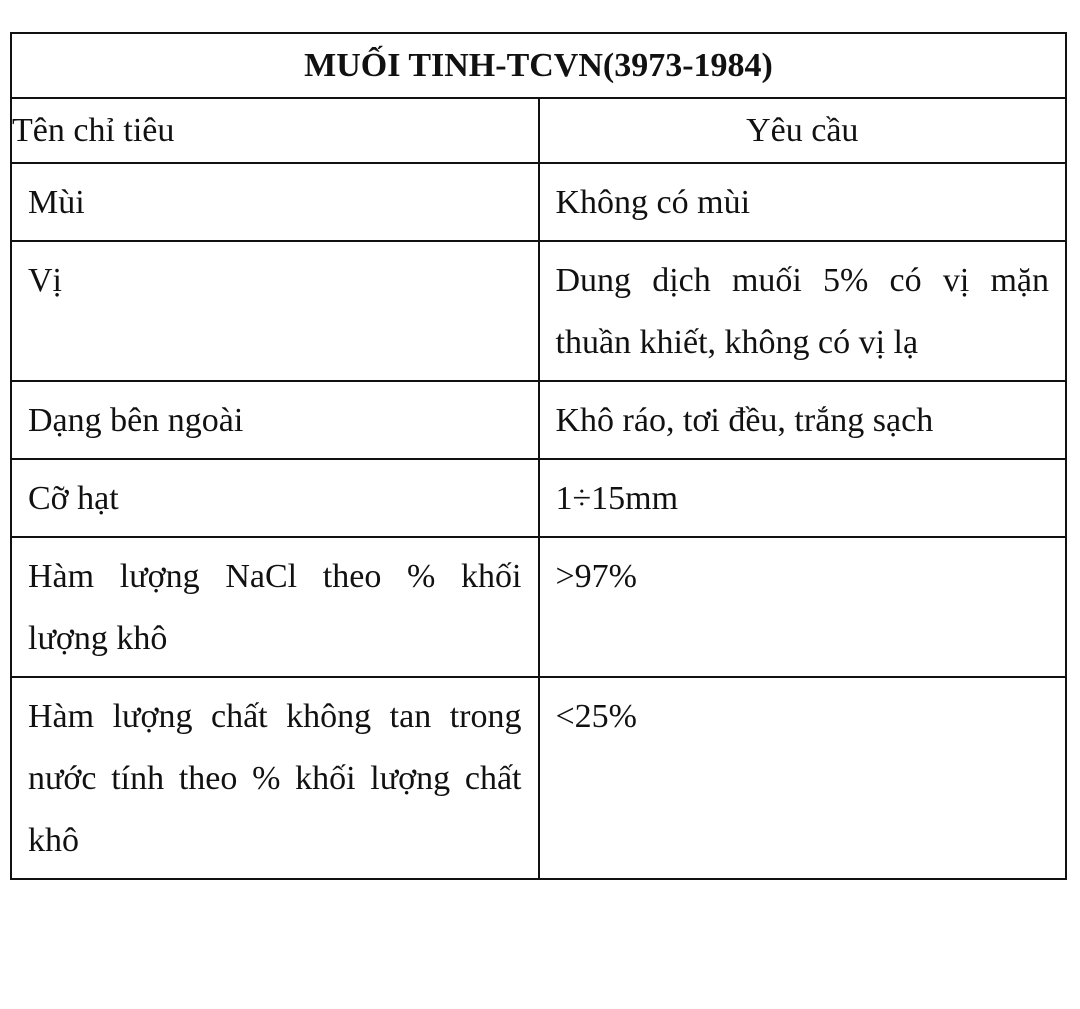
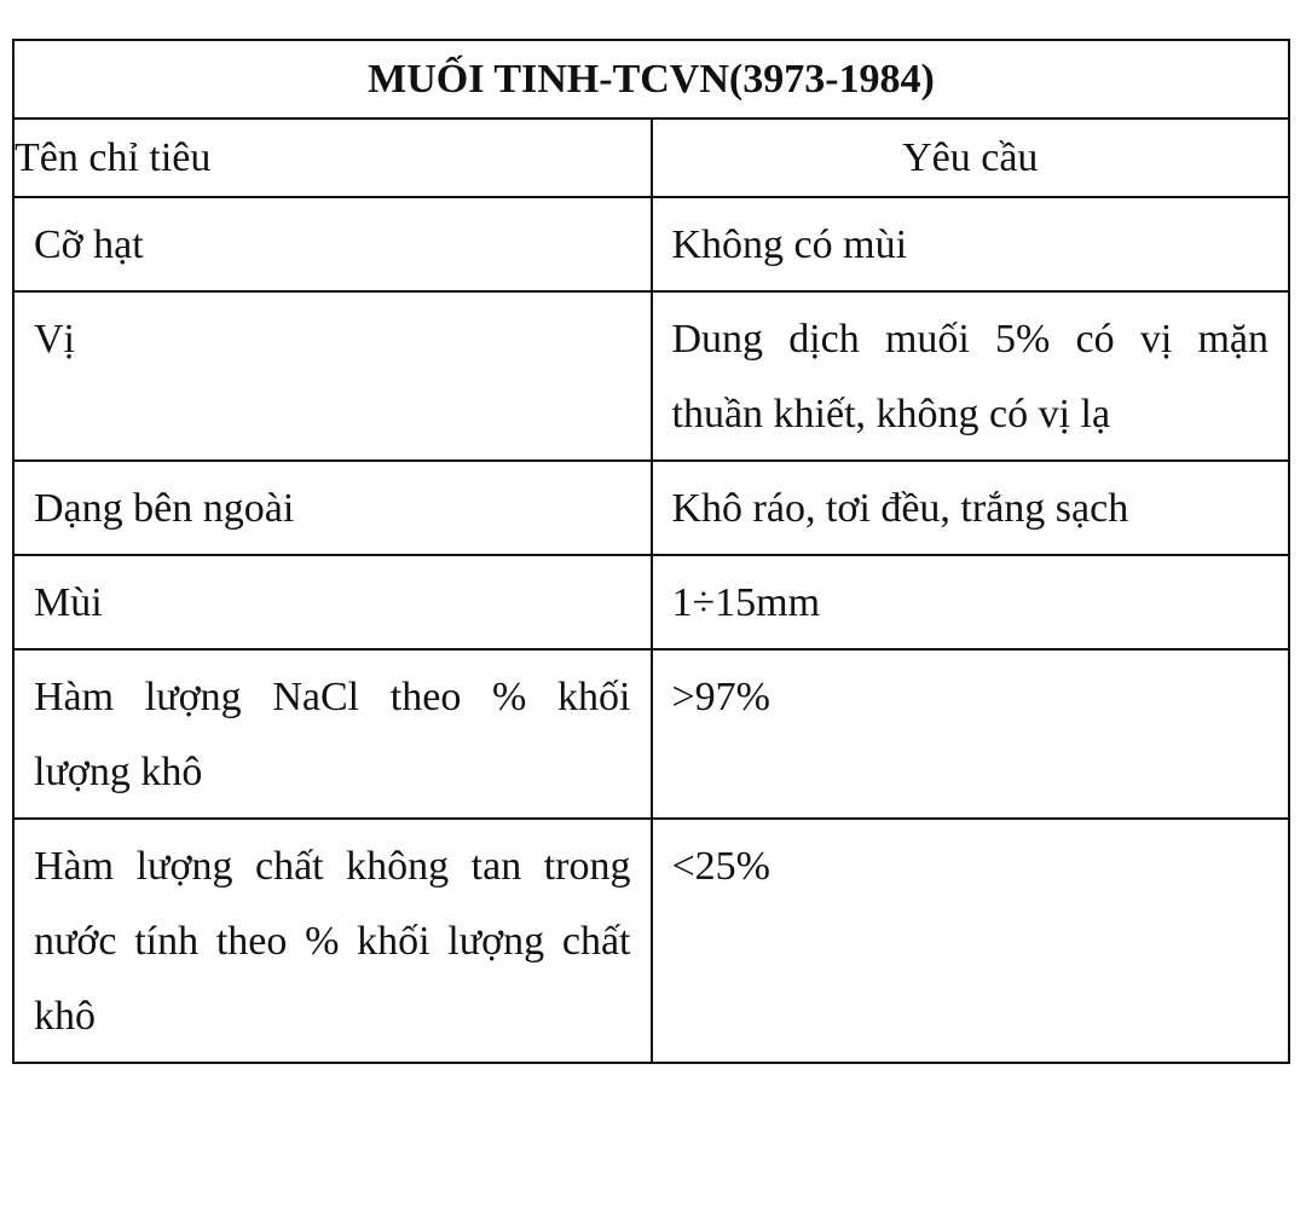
  MUỐI TINH-TCVN(3973-1984)
  Tên chỉ tiêu	Yêu cầu
- Mùi	Không có mùi
+ Cỡ hạt	Không có mùi
  Vị	Dung dịch muối 5% có vị mặn thuần khiết, không có vị lạ
  Dạng bên ngoài	Khô ráo, tơi đều, trắng sạch
- Cỡ hạt	1÷15mm
+ Mùi	1÷15mm
  Hàm lượng NaCl theo % khối lượng khô	>97%
  Hàm lượng chất không tan trong nước tính theo % khối lượng chất khô	<25%
